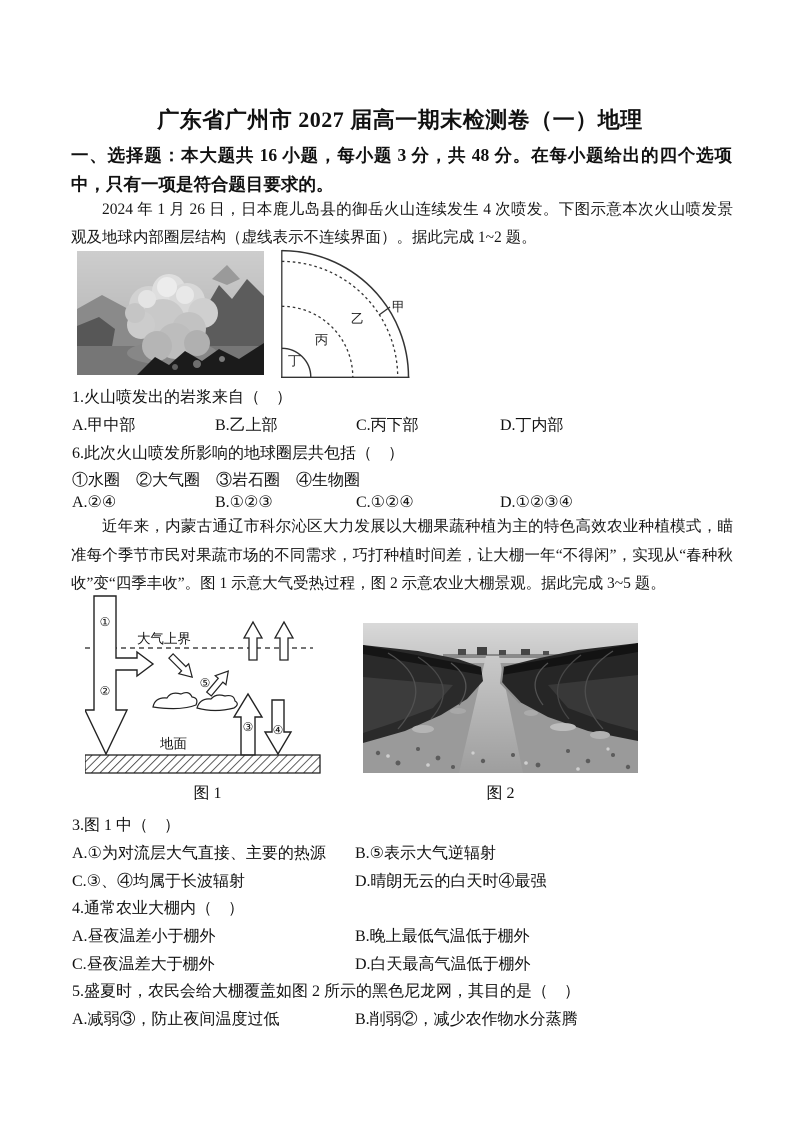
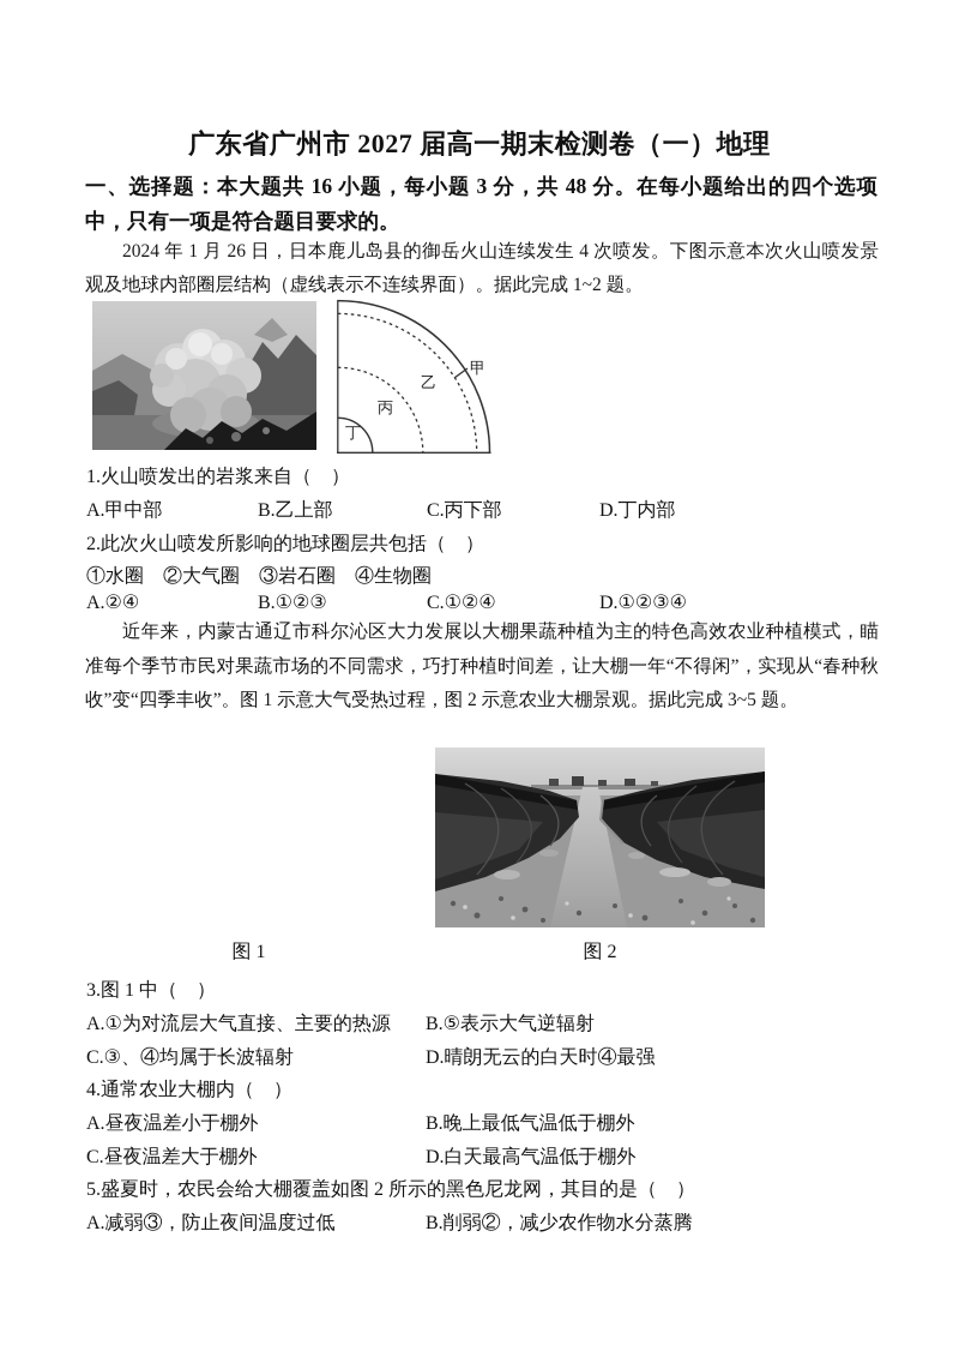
  广东省广州市 2027 届高一期末检测卷（一）地理
  一、选择题：本大题共 16 小题，每小题 3 分，共 48 分。在每小题给出的四个选项中，只有一项是符合题目要求的。
  2024 年 1 月 26 日，日本鹿儿岛县的御岳火山连续发生 4 次喷发。下图示意本次火山喷发景观及地球内部圈层结构（虚线表示不连续界面）。据此完成 1~2 题。
  甲
  乙
  丙
  丁
  1.火山喷发出的岩浆来自（ ）
  A.甲中部
  B.乙上部
  C.丙下部
  D.丁内部
- 6.此次火山喷发所影响的地球圈层共包括（ ）
+ 2.此次火山喷发所影响的地球圈层共包括（ ）
  ①水圈 ②大气圈 ③岩石圈 ④生物圈
  A.②④
  B.①②③
  C.①②④
  D.①②③④
  近年来，内蒙古通辽市科尔沁区大力发展以大棚果蔬种植为主的特色高效农业种植模式，瞄准每个季节市民对果蔬市场的不同需求，巧打种植时间差，让大棚一年“不得闲”，实现从“春种秋收”变“四季丰收”。图 1 示意大气受热过程，图 2 示意农业大棚景观。据此完成 3~5 题。
- 大气上界
- ①
- ②
- ⑤
- ③
- ④
- 地面
  图 1
  图 2
  3.图 1 中（ ）
  A.①为对流层大气直接、主要的热源
  B.⑤表示大气逆辐射
  C.③、④均属于长波辐射
  D.晴朗无云的白天时④最强
  4.通常农业大棚内（ ）
  A.昼夜温差小于棚外
  B.晚上最低气温低于棚外
  C.昼夜温差大于棚外
  D.白天最高气温低于棚外
  5.盛夏时，农民会给大棚覆盖如图 2 所示的黑色尼龙网，其目的是（ ）
  A.减弱③，防止夜间温度过低
  B.削弱②，减少农作物水分蒸腾
